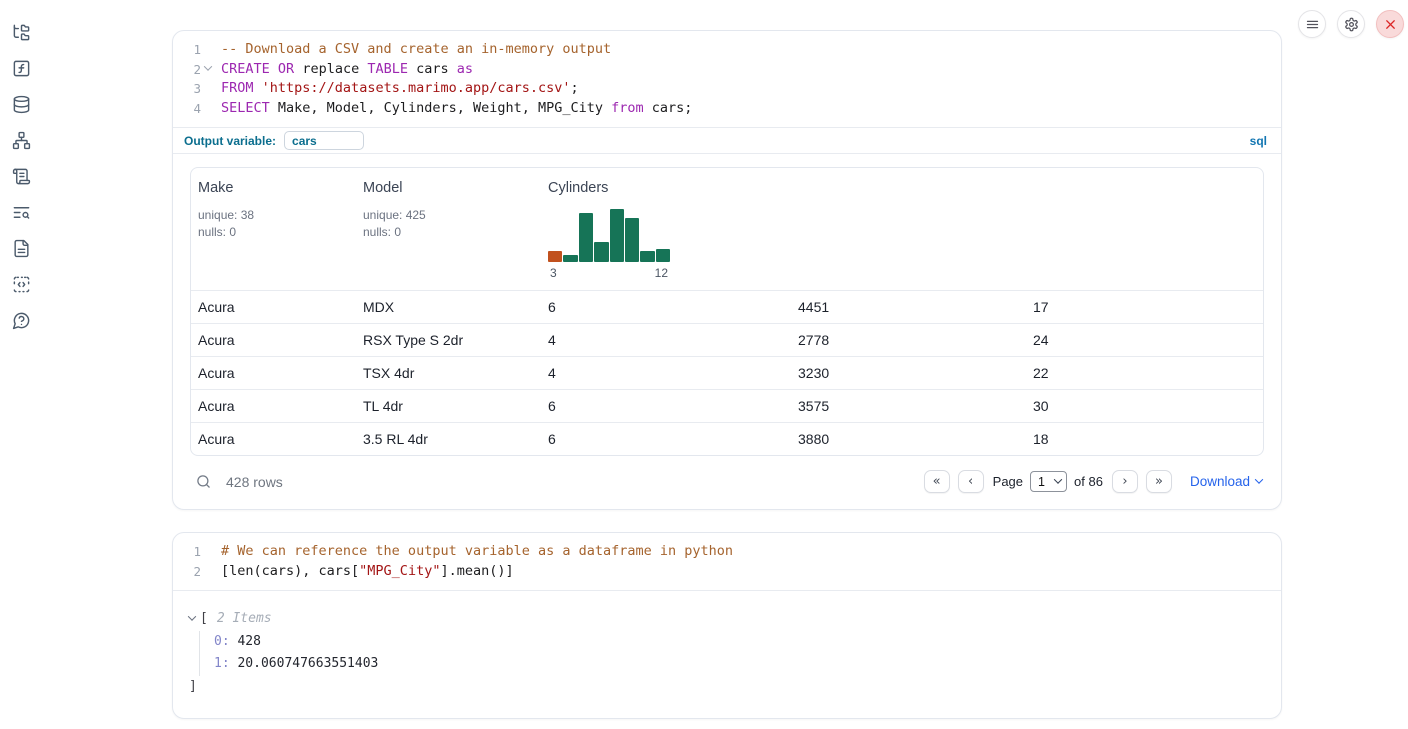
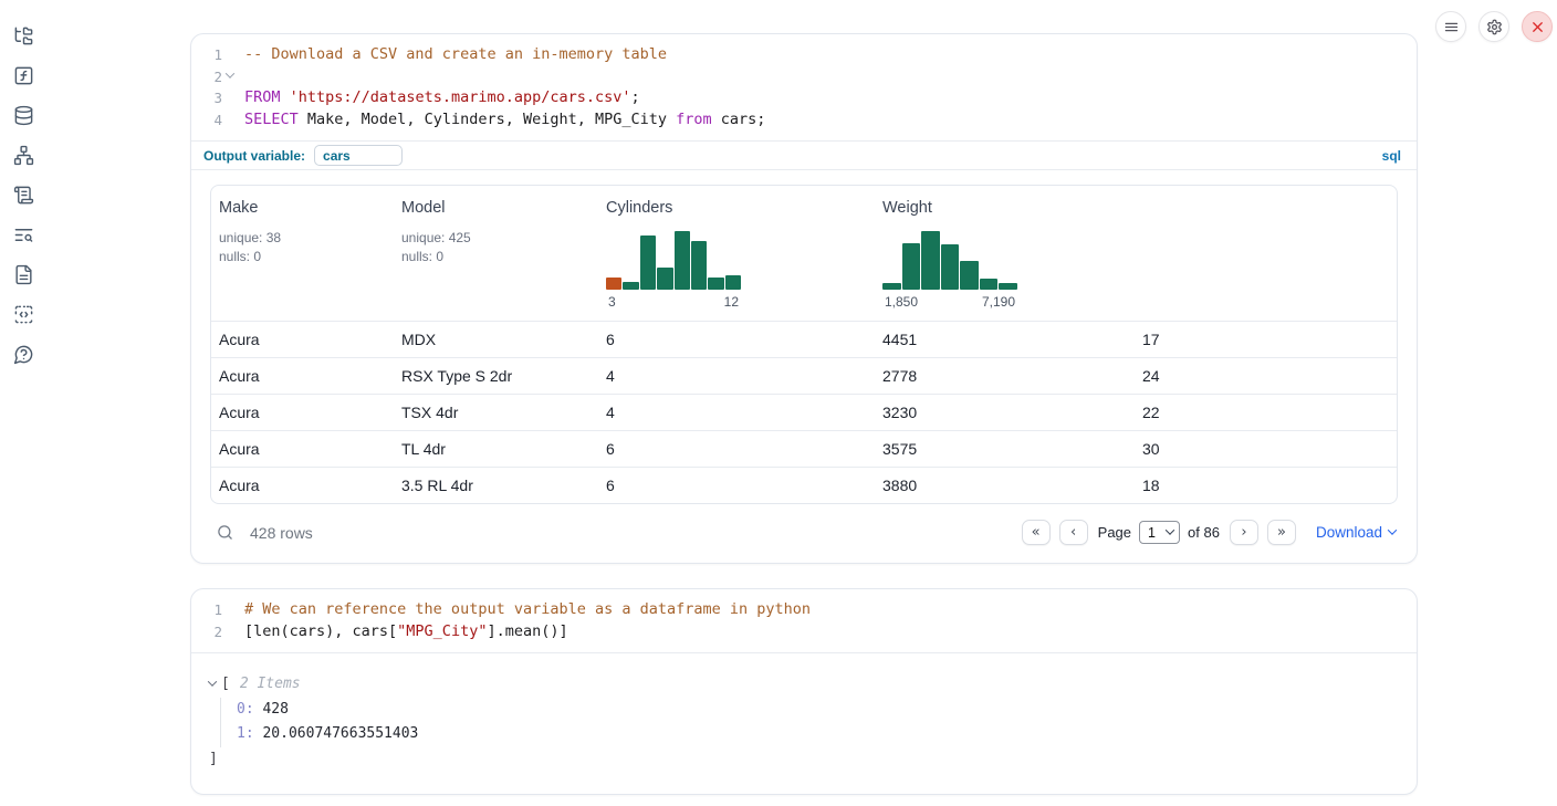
  1
- -- Download a CSV and create an in-memory output
+ -- Download a CSV and create an in-memory table
  2
- CREATE OR replace TABLE cars as
  3
  FROM 'https://datasets.marimo.app/cars.csv';
  4
  SELECT Make, Model, Cylinders, Weight, MPG_City from cars;
  Output variable:
  cars
  sql
  Make
  unique: 38
  nulls: 0
  Model
  unique: 425
  nulls: 0
  Cylinders
  3
  12
+ Weight
+ 1,850
+ 7,190
  Acura
  MDX
  6
  4451
  17
  Acura
  RSX Type S 2dr
  4
  2778
  24
  Acura
  TSX 4dr
  4
  3230
  22
  Acura
  TL 4dr
  6
  3575
  30
  Acura
  3.5 RL 4dr
  6
  3880
  18
  428 rows
  «
  ‹
  Page
  1
  of 86
  ›
  »
  Download
  1
  # We can reference the output variable as a dataframe in python
  2
  [len(cars), cars["MPG_City"].mean()]
  [
  2 Items
  0: 428
  1: 20.060747663551403
  ]
